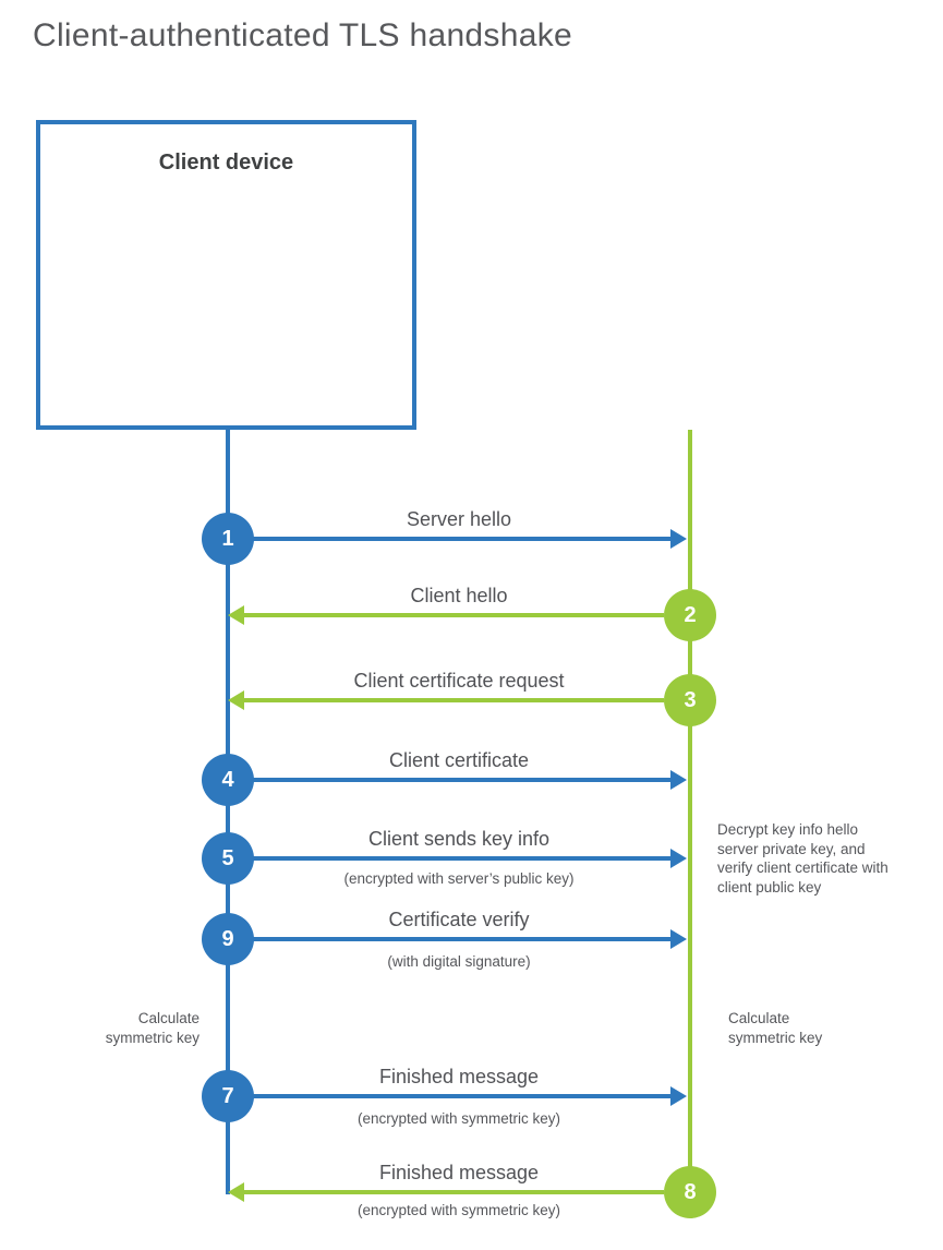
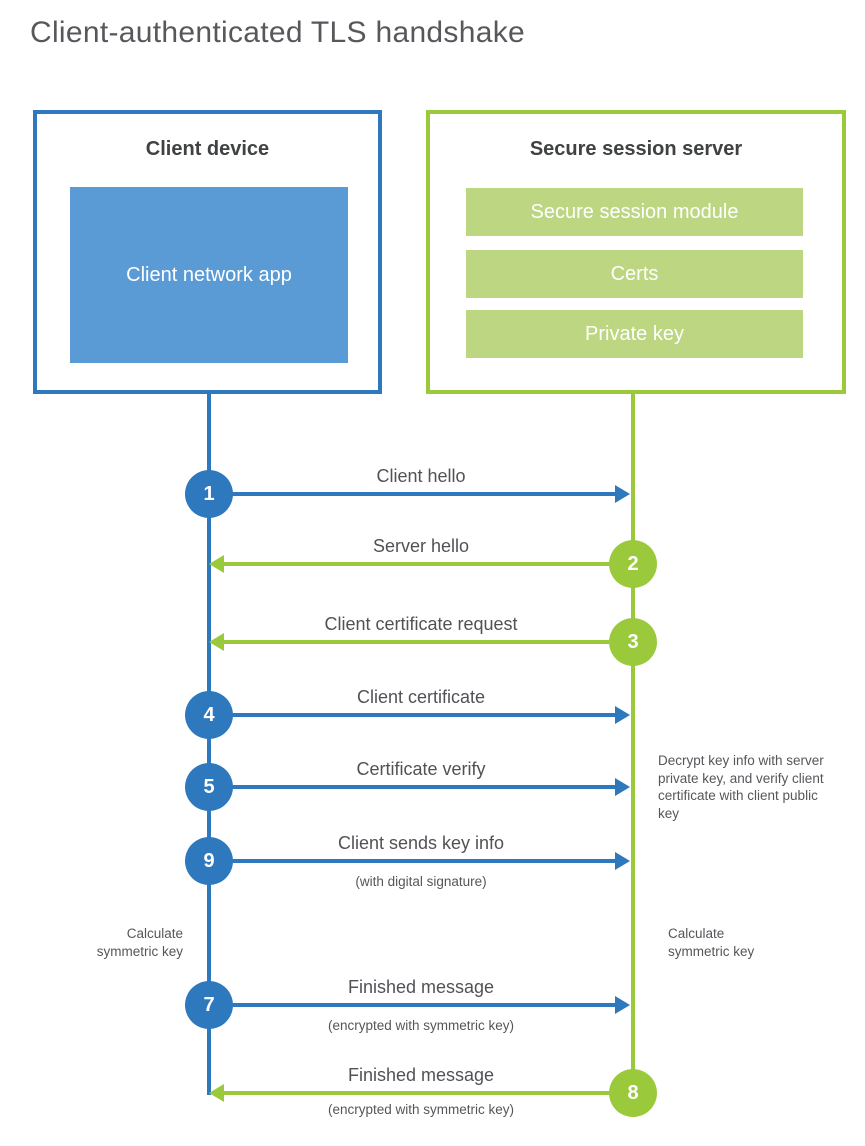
  Client-authenticated TLS handshake
  Client device
+ Client network app
+ Secure session server
+ Secure session module
+ Certs
+ Private key
  1
- Server hello
+ Client hello
  2
- Client hello
+ Server hello
  3
  Client certificate request
  4
  Client certificate
  5
- Client sends key info
+ Certificate verify
- (encrypted with server’s public key)
  9
- Certificate verify
+ Client sends key info
  (with digital signature)
- Decrypt key info hello server private key, and verify client certificate with client public key
+ Decrypt key info with server private key, and verify client certificate with client public key
  Calculate symmetric key
  Calculate symmetric key
  7
  Finished message
  (encrypted with symmetric key)
  8
  Finished message
  (encrypted with symmetric key)
